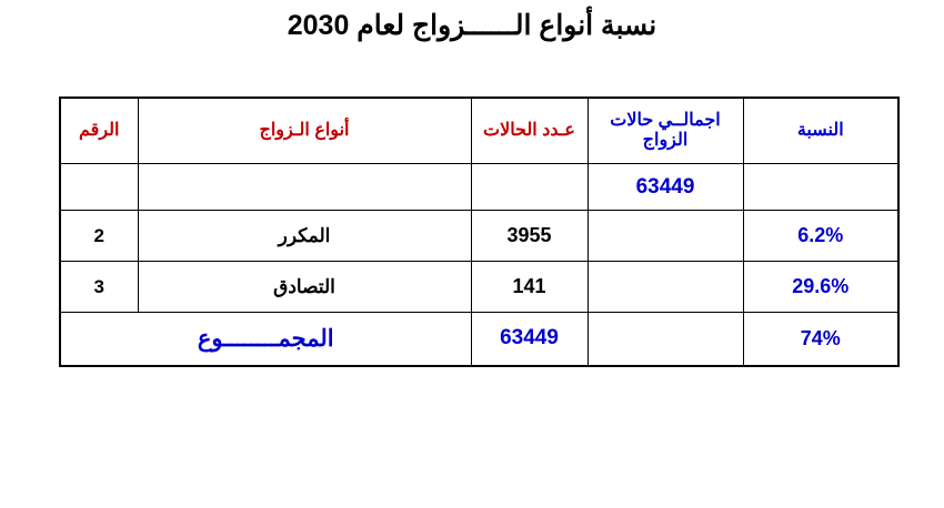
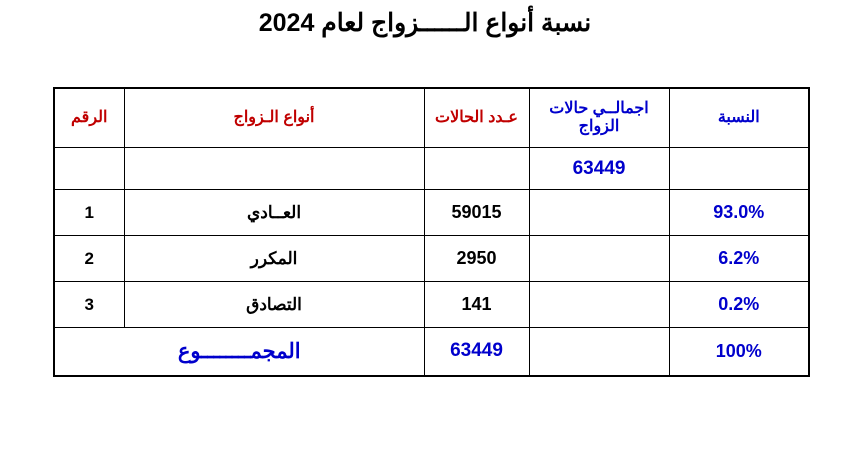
- نسبة أنواع الــــــزواج لعام 2030
+ نسبة أنواع الــــــزواج لعام 2024
  النسبة	اجمالــي حالات الزواج	عـدد الحالات	أنواع الـزواج	الرقم
  	63449
+ 93.0%		59015	العــادي	1
- 6.2%		3955	المكرر	2
+ 6.2%		2950	المكرر	2
- 29.6%		141	التصادق	3
+ 0.2%		141	التصادق	3
- 74%		63449	المجمــــــــوع
+ 100%		63449	المجمــــــــوع
